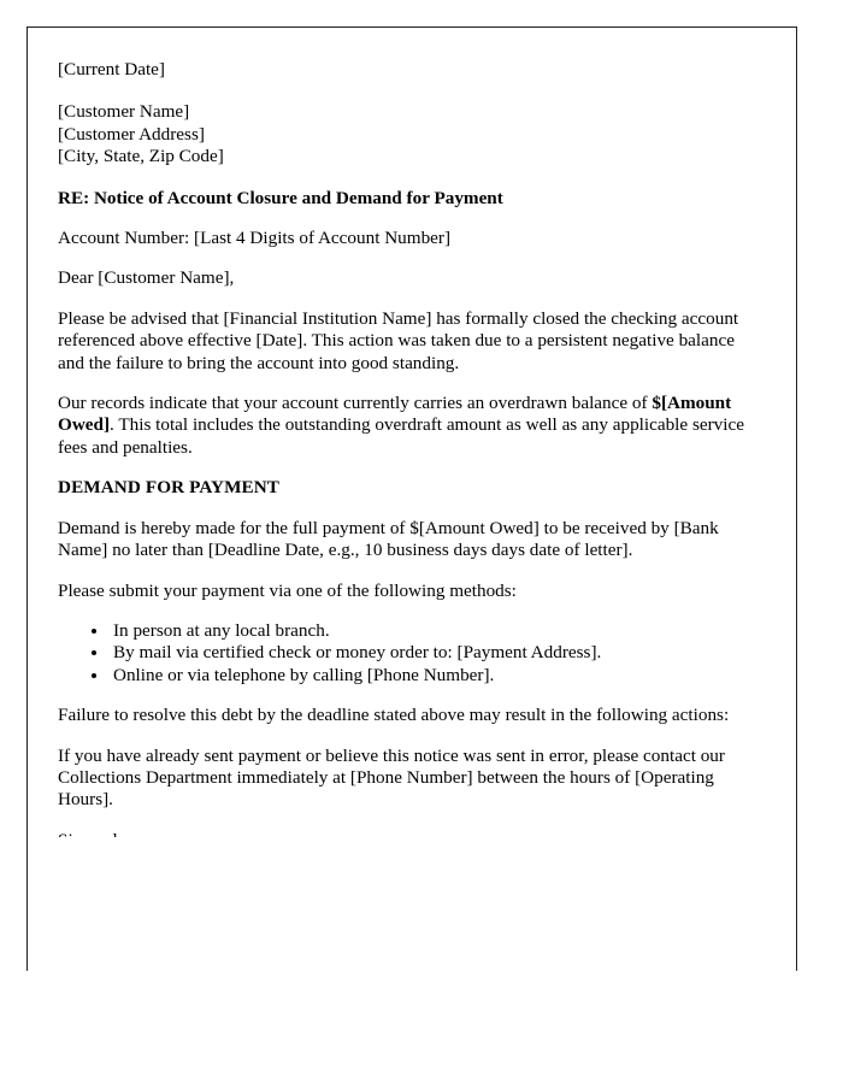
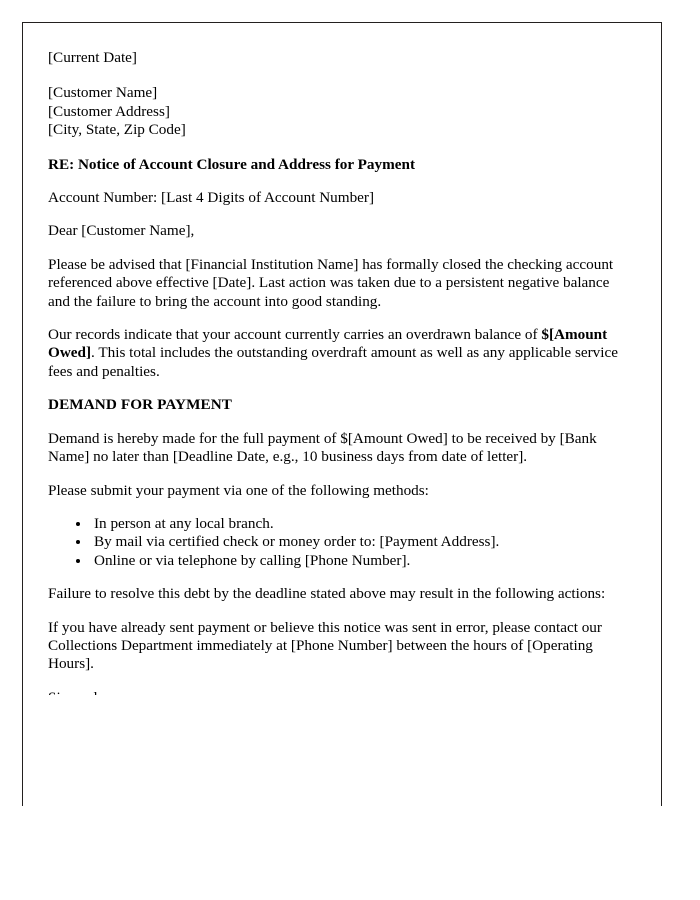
  [Current Date]
  [Customer Name]
  [Customer Address]
  [City, State, Zip Code]
- RE: Notice of Account Closure and Demand for Payment
+ RE: Notice of Account Closure and Address for Payment
  Account Number: [Last 4 Digits of Account Number]
  Dear [Customer Name],
- Please be advised that [Financial Institution Name] has formally closed the checking account referenced above effective [Date]. This action was taken due to a persistent negative balance and the failure to bring the account into good standing.
+ Please be advised that [Financial Institution Name] has formally closed the checking account referenced above effective [Date]. Last action was taken due to a persistent negative balance and the failure to bring the account into good standing.
  Our records indicate that your account currently carries an overdrawn balance of $[Amount Owed]. This total includes the outstanding overdraft amount as well as any applicable service fees and penalties.
  DEMAND FOR PAYMENT
- Demand is hereby made for the full payment of $[Amount Owed] to be received by [Bank Name] no later than [Deadline Date, e.g., 10 business days days date of letter].
+ Demand is hereby made for the full payment of $[Amount Owed] to be received by [Bank Name] no later than [Deadline Date, e.g., 10 business days from date of letter].
  Please submit your payment via one of the following methods:
  In person at any local branch.
  By mail via certified check or money order to: [Payment Address].
  Online or via telephone by calling [Phone Number].
  Failure to resolve this debt by the deadline stated above may result in the following actions:
  If you have already sent payment or believe this notice was sent in error, please contact our Collections Department immediately at [Phone Number] between the hours of [Operating Hours].
